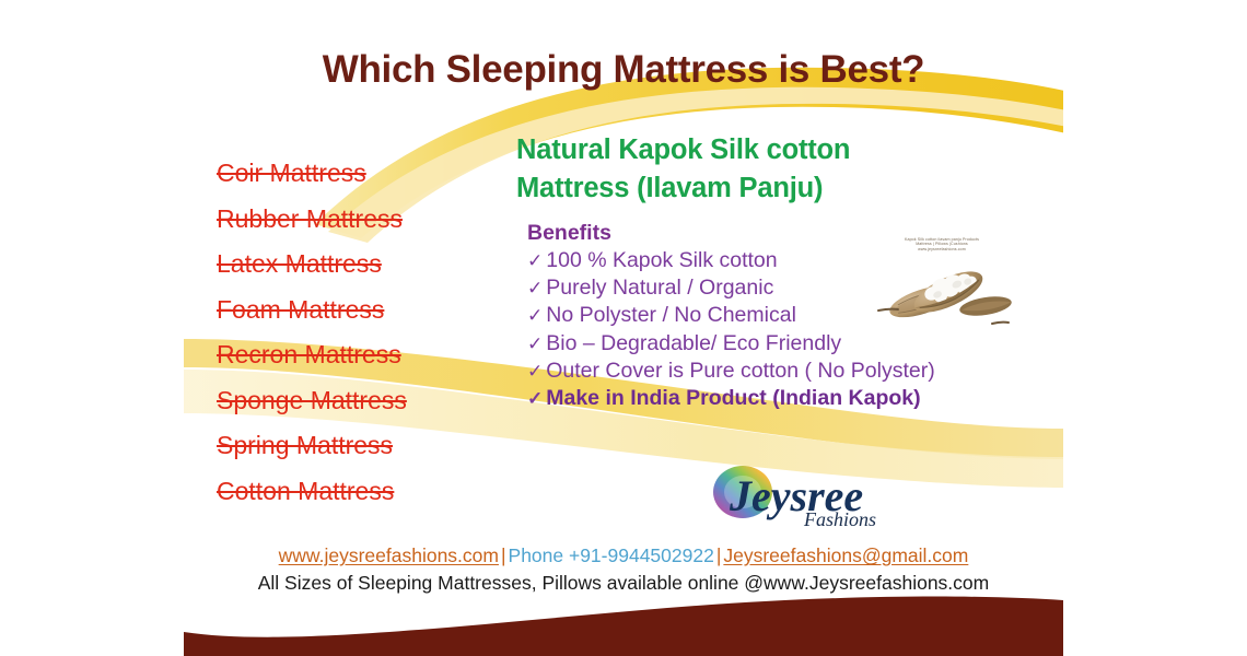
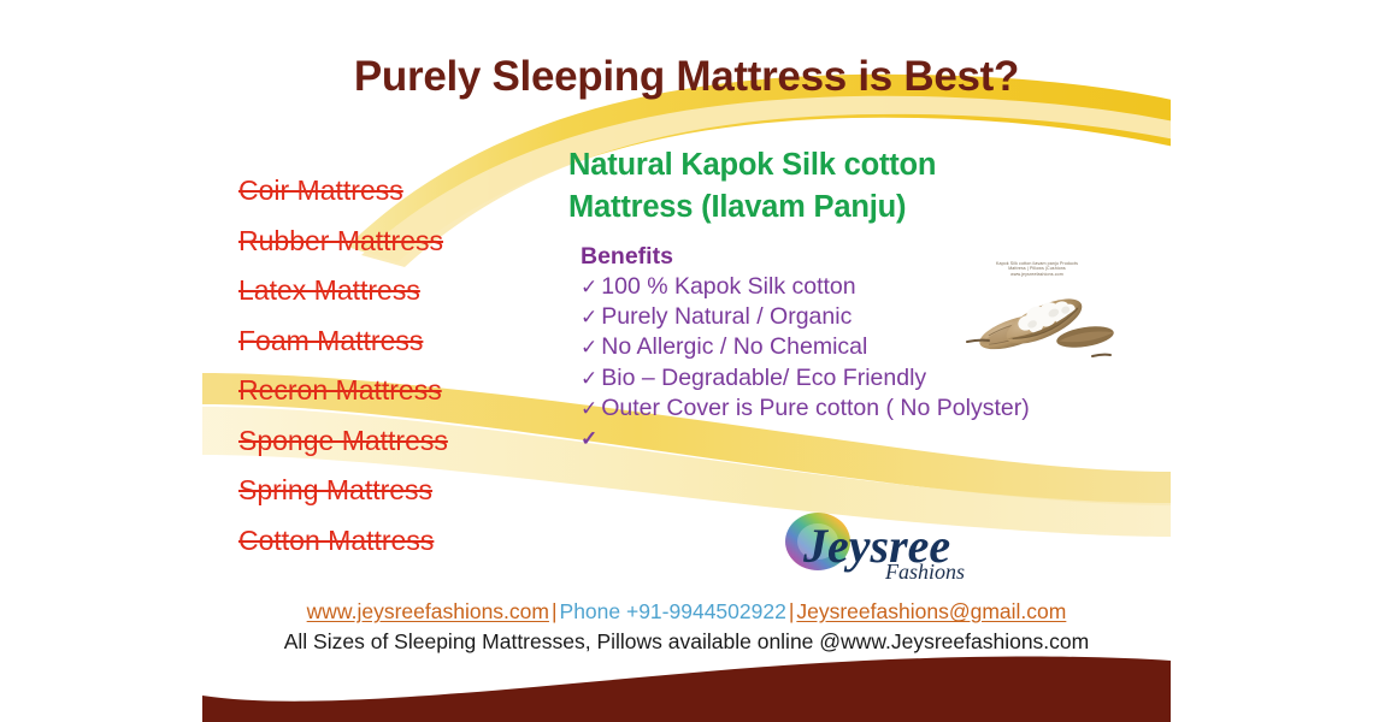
- Which Sleeping Mattress is Best?
+ Purely Sleeping Mattress is Best?
  Coir Mattress
  Rubber Mattress
  Latex Mattress
  Foam Mattress
  Recron Mattress
  Sponge Mattress
  Spring Mattress
  Cotton Mattress
  Natural Kapok Silk cotton
  Mattress (Ilavam Panju)
  Benefits
  ✓
  100 % Kapok Silk cotton
  ✓
  Purely Natural / Organic
  ✓
- No Polyster / No Chemical
+ No Allergic / No Chemical
  ✓
  Bio – Degradable/ Eco Friendly
  ✓
  Outer Cover is Pure cotton ( No Polyster)
  ✓
- Make in India Product (Indian Kapok)
  Jeysree
  Fashions
  www.jeysreefashions.com|Phone +91-9944502922|Jeysreefashions@gmail.com
  All Sizes of Sleeping Mattresses, Pillows available online @www.Jeysreefashions.com
